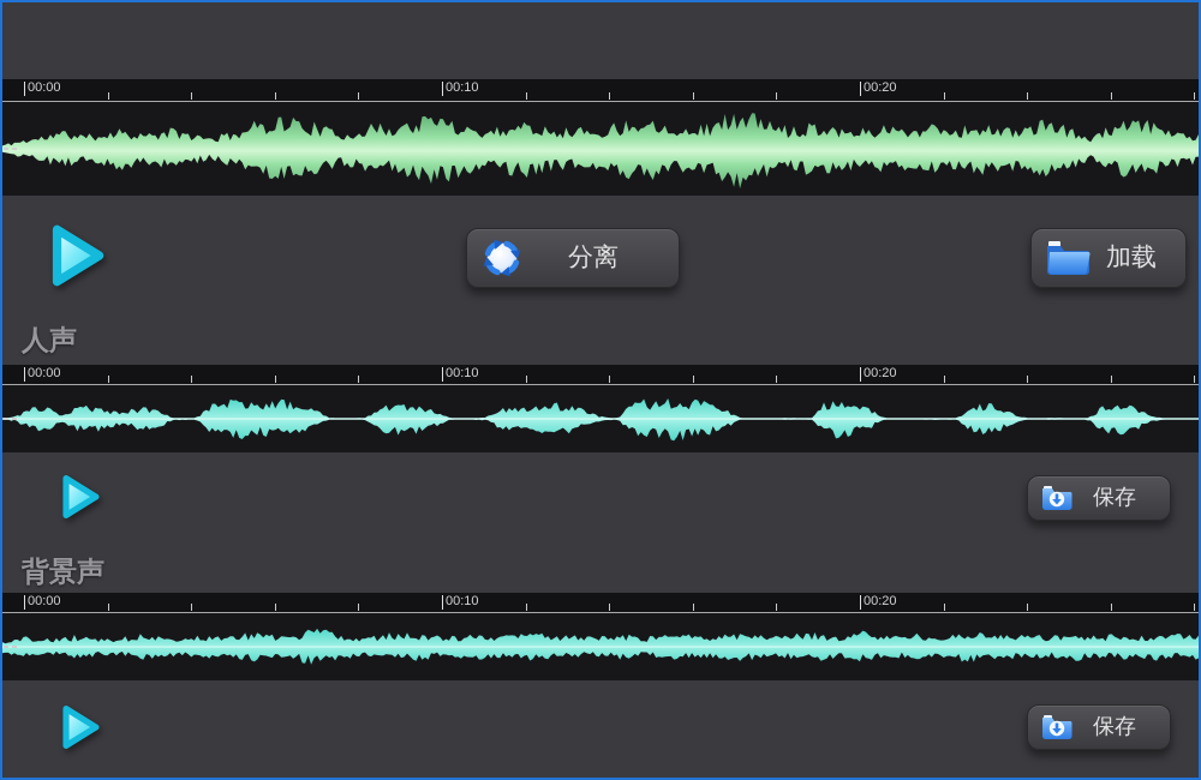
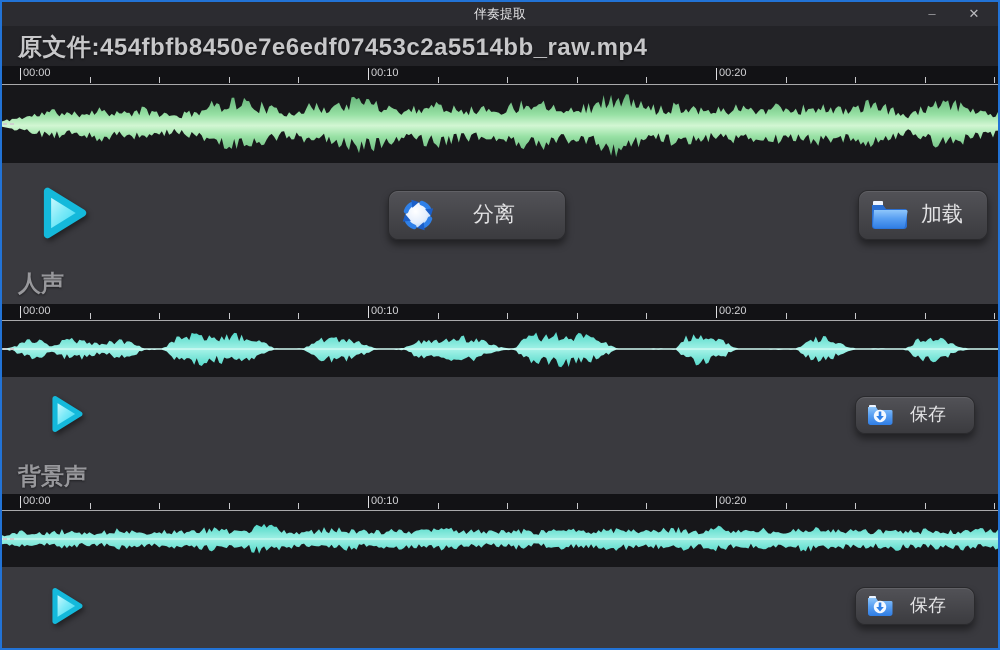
+ 伴奏提取
+ –
+ ✕
+ 原文件:454fbfb8450e7e6edf07453c2a5514bb_raw.mp4
  00:00
  00:10
  00:20
  分离
  加载
  人声
  00:00
  00:10
  00:20
  保存
  背景声
  00:00
  00:10
  00:20
  保存
